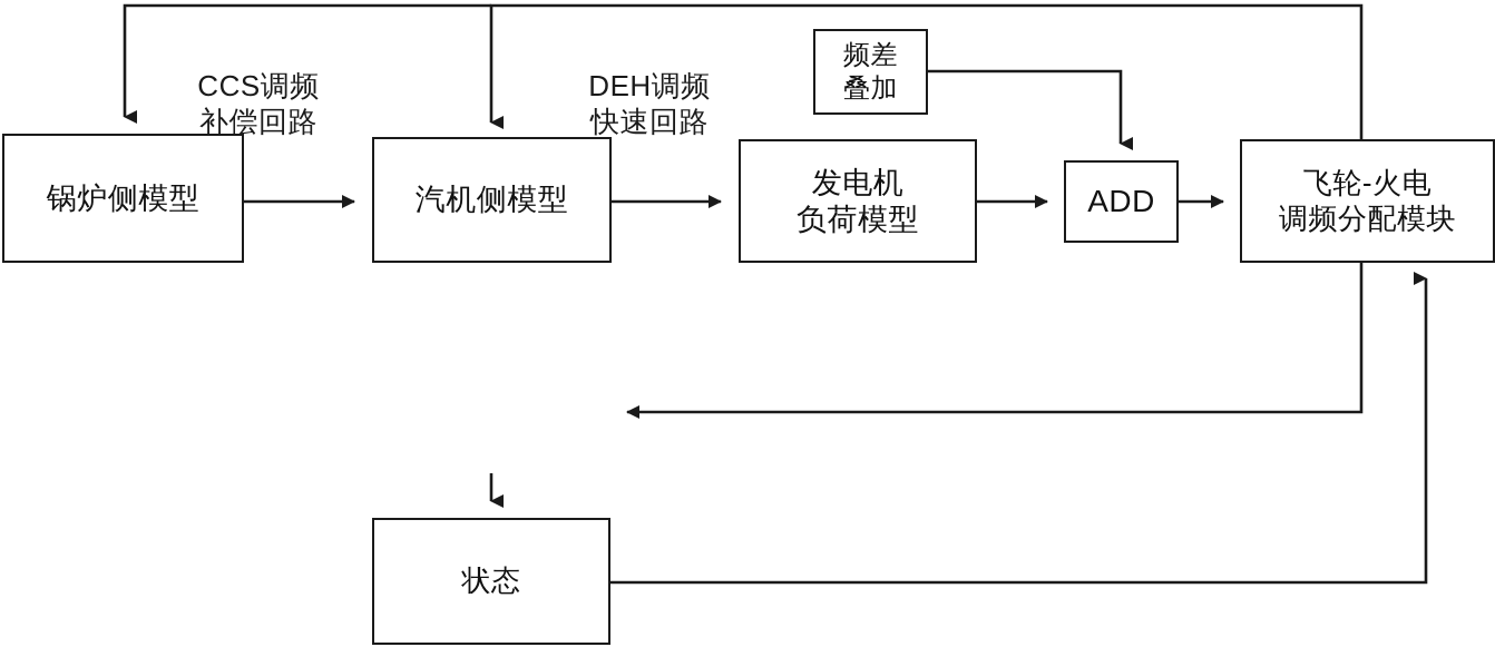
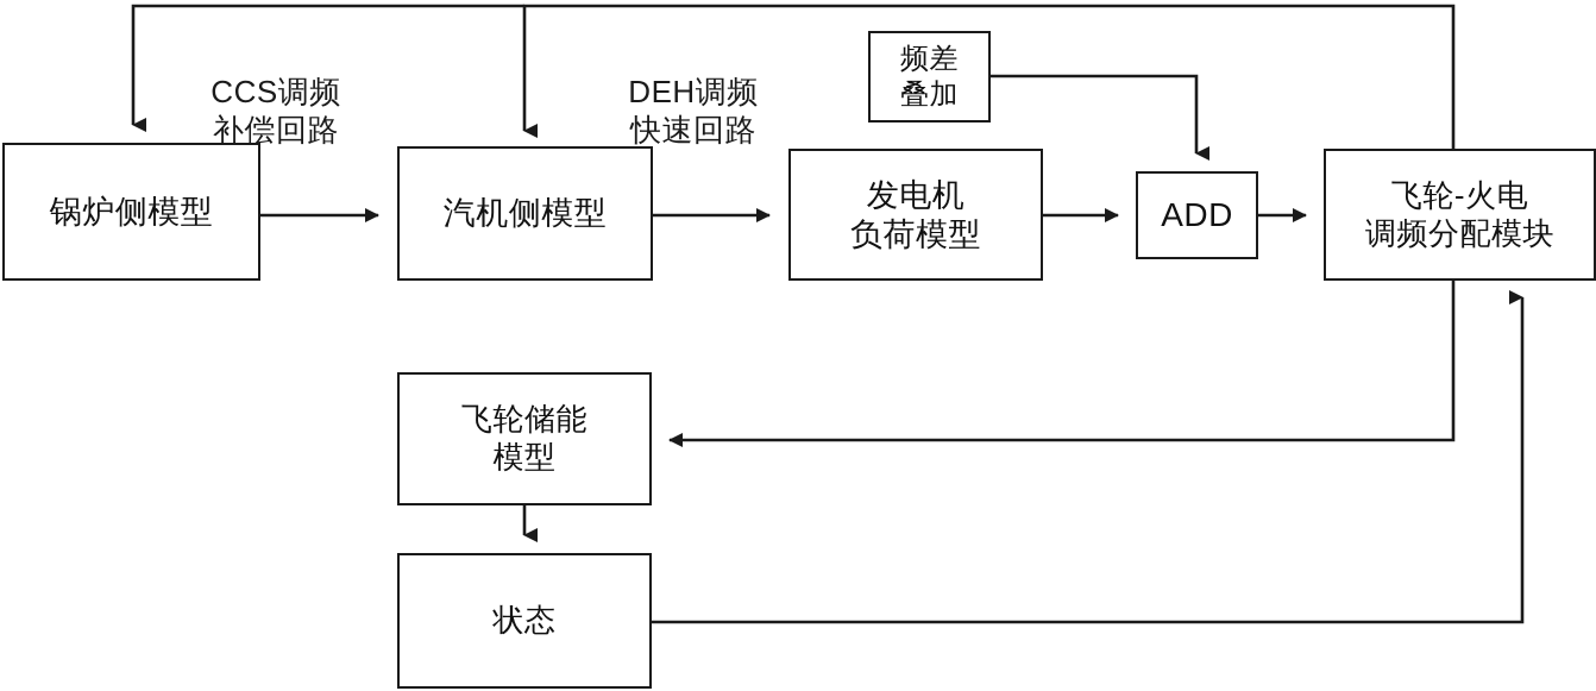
  锅炉侧模型
  汽机侧模型
  发电机
  负荷模型
  频差
  叠加
  ADD
  飞轮-火电
  调频分配模块
+ 飞轮储能
+ 模型
  状态
  CCS调频 补偿回路
  DEH调频 快速回路
